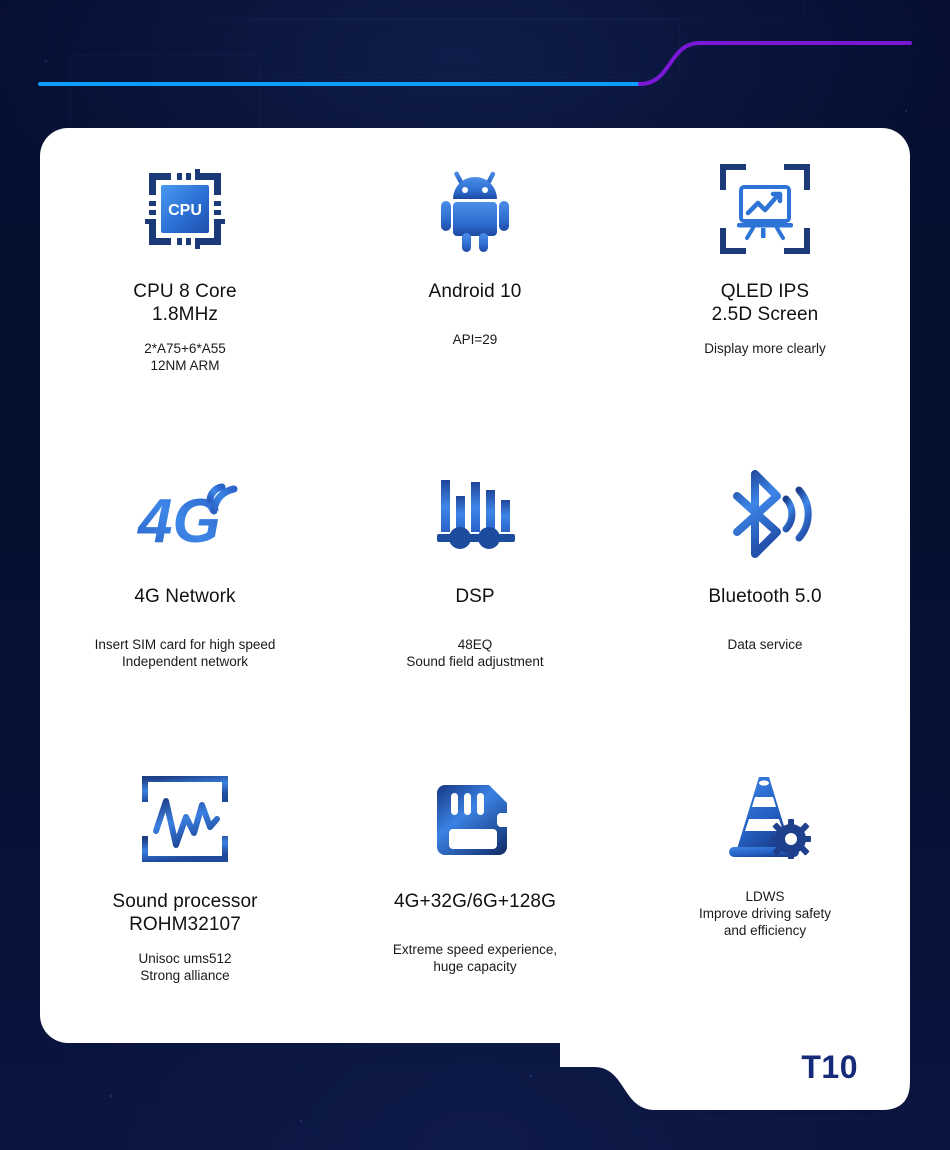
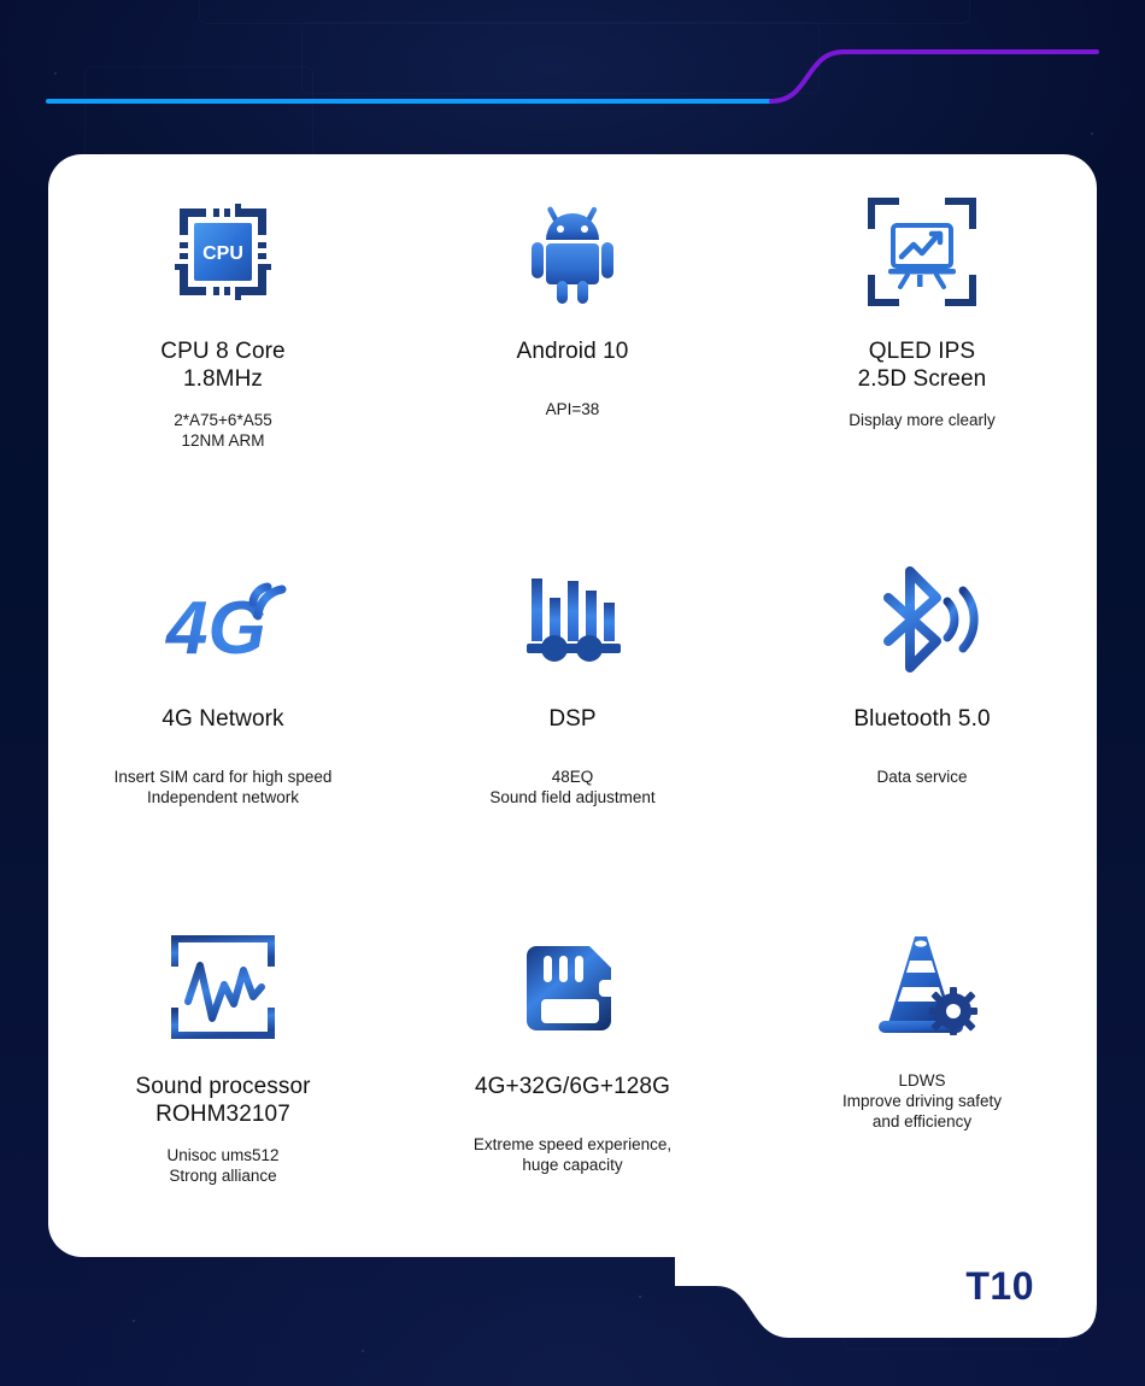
  T10
  CPU
  CPU 8 Core
  1.8MHz
  2*A75+6*A55
  12NM ARM
  Android 10
- API=29
+ API=38
  QLED IPS
  2.5D Screen
  Display more clearly
  4G
  4G Network
  Insert SIM card for high speed
  Independent network
  DSP
  48EQ
  Sound field adjustment
  Bluetooth 5.0
  Data service
  Sound processor
  ROHM32107
  Unisoc ums512
  Strong alliance
  4G+32G/6G+128G
  Extreme speed experience,
  huge capacity
  LDWS
  Improve driving safety
  and efficiency
